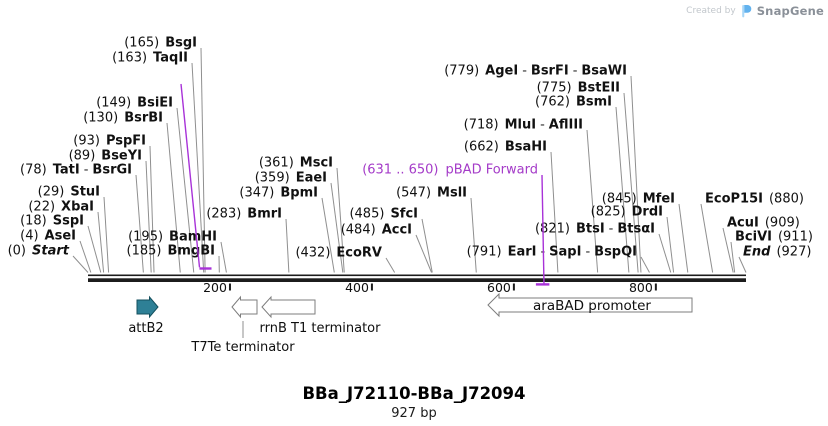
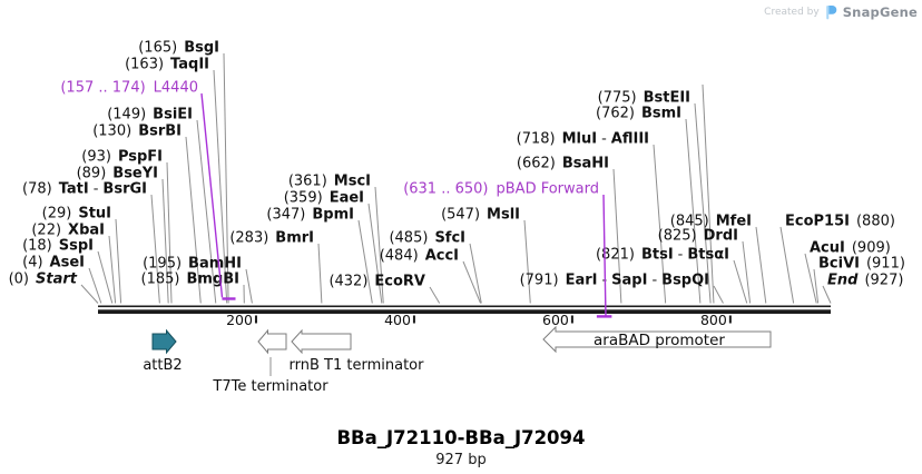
  200
  400
  600
  800
  (0) Start
  (4) AseI
  (18) SspI
  (22) XbaI
  (29) StuI
  (78) TatI - BsrGI
  (89) BseYI
  (93) PspFI
  (130) BsrBI
  (149) BsiEI
  (163) TaqII
  (165) BsgI
  (185) BmgBI
  (195) BamHI
  (283) BmrI
  (347) BpmI
  (359) EaeI
  (361) MscI
  (432) EcoRV
  (484) AccI
  (485) SfcI
  (547) MslI
  (662) BsaHI
  (718) MluI - AflIII
  (762) BsmI
  (775) BstEII
- (779) AgeI - BsrFI - BsaWI
  (791) EarI SapI - BspQI
  (821) BtsI - BtsαI
  (825) DrdI
  (845) MfeI
  EcoP15I (880)
  AcuI (909)
  BciVI (911)
  End (927)
+ (157 .. 174) L4440
  (631 .. 650) pBAD Forward
  attB2
  T7Te terminator
  rrnB T1 terminator
  araBAD promoter
  Created by
  SnapGene
  BBa_J72110-BBa_J72094
  927 bp
